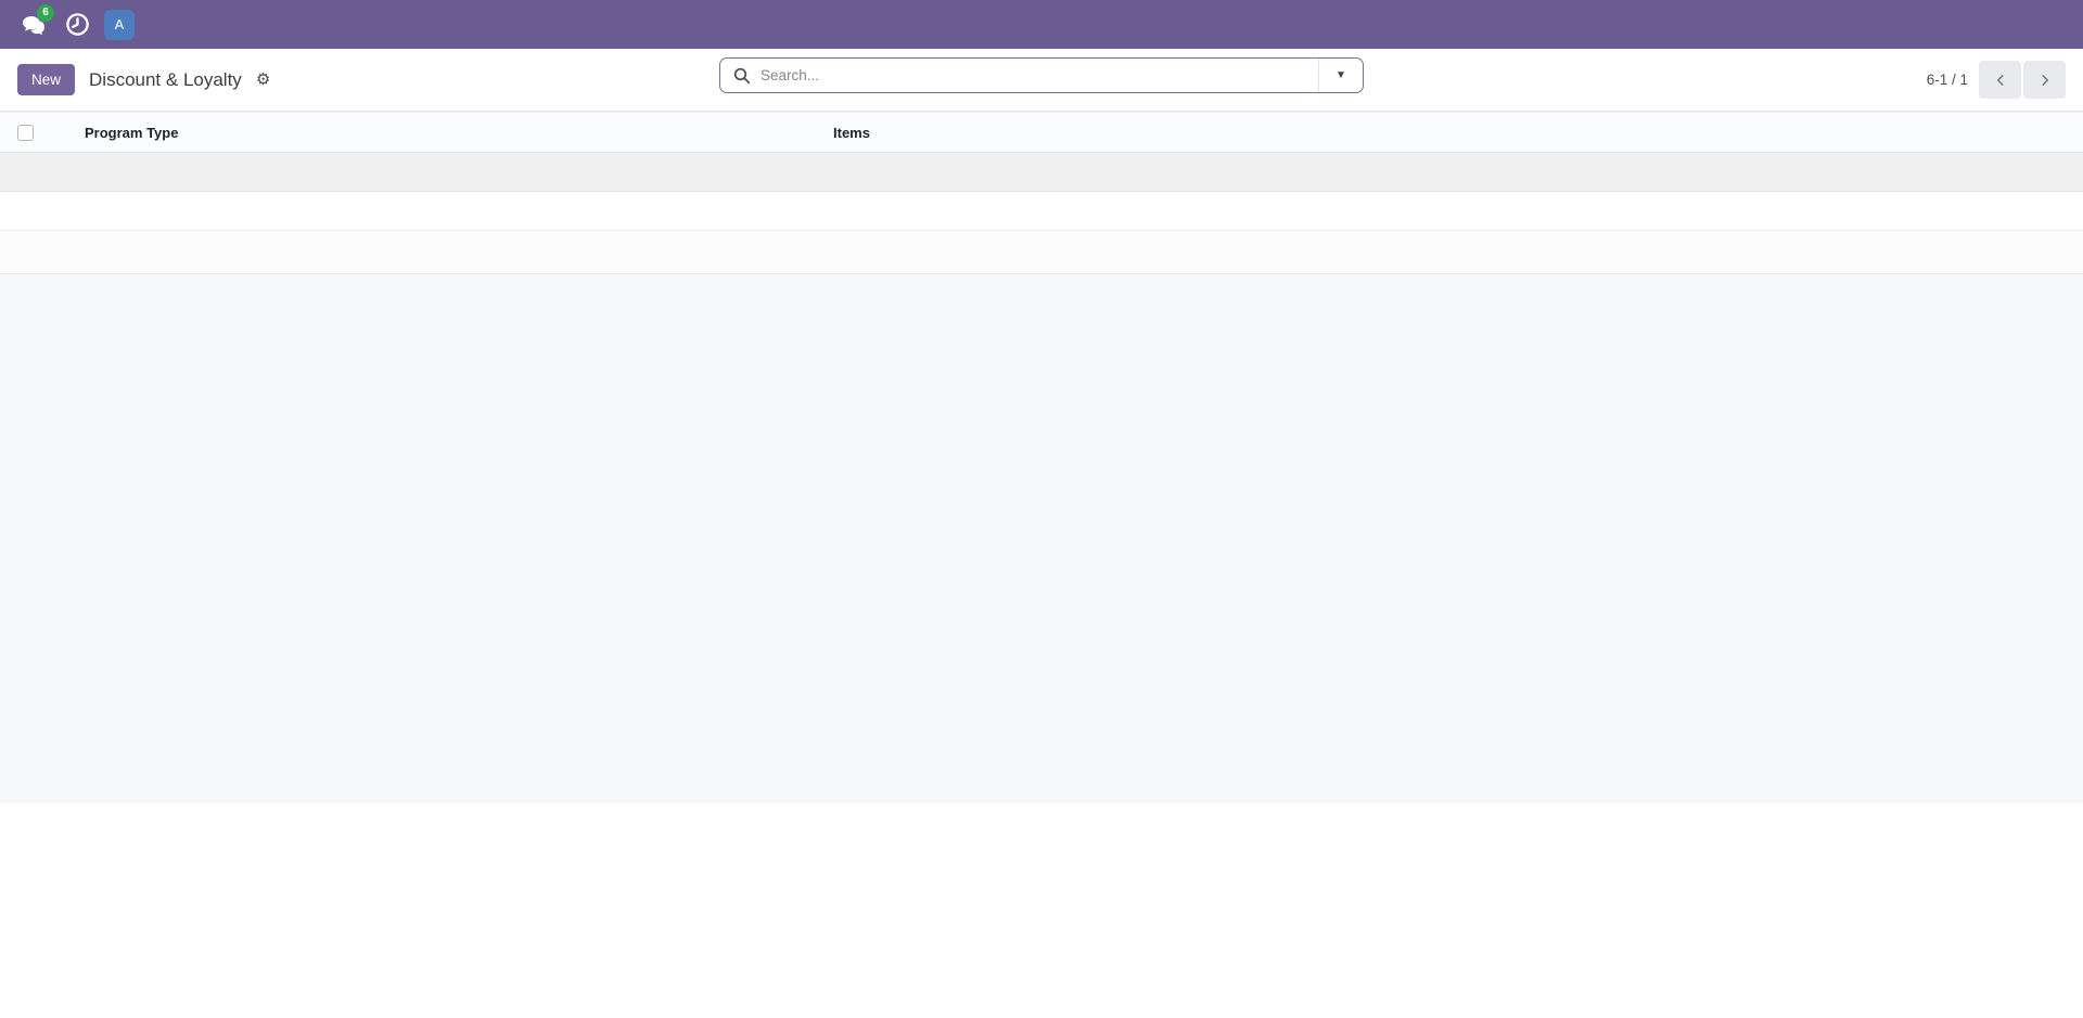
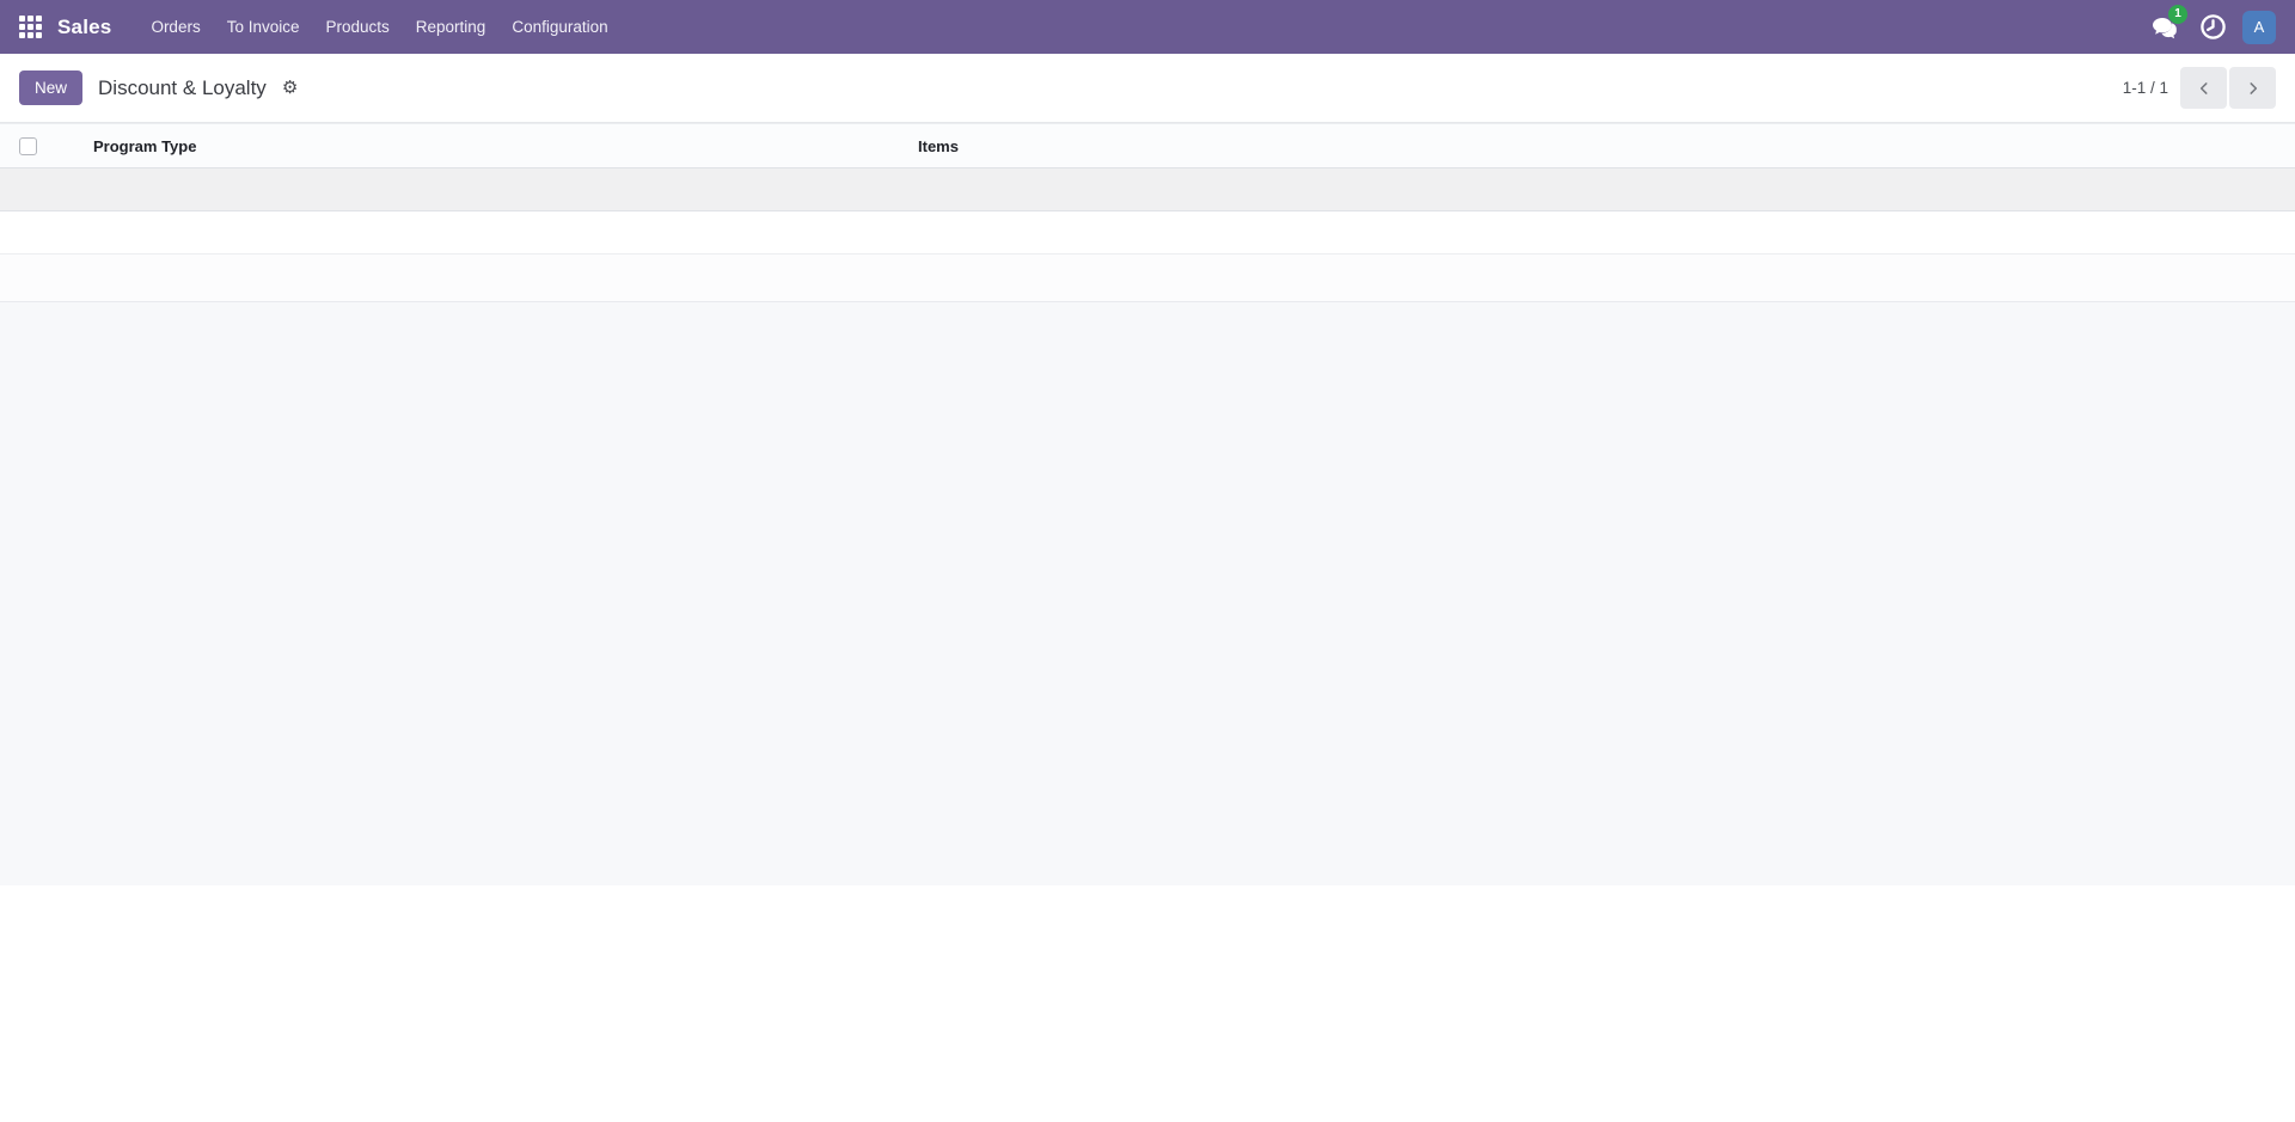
+ Sales
+ Orders
+ To Invoice
+ Products
+ Reporting
+ Configuration
- 6
+ 1
  A
  New
  Discount & Loyalty
  ⚙
- Search...
- ▼
- 6-1 / 1
+ 1-1 / 1
  Program Type
  Items
